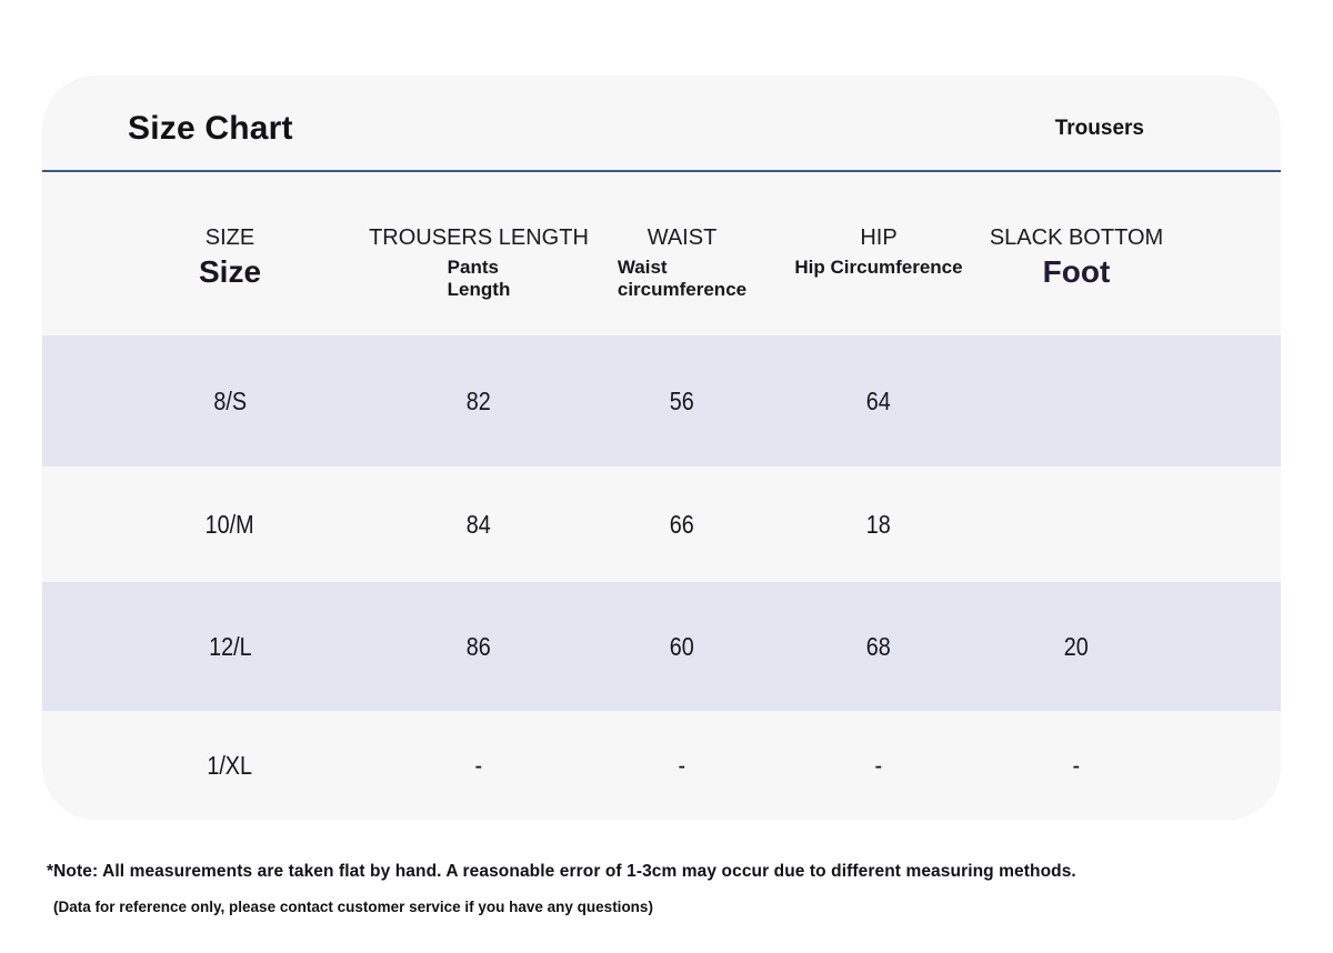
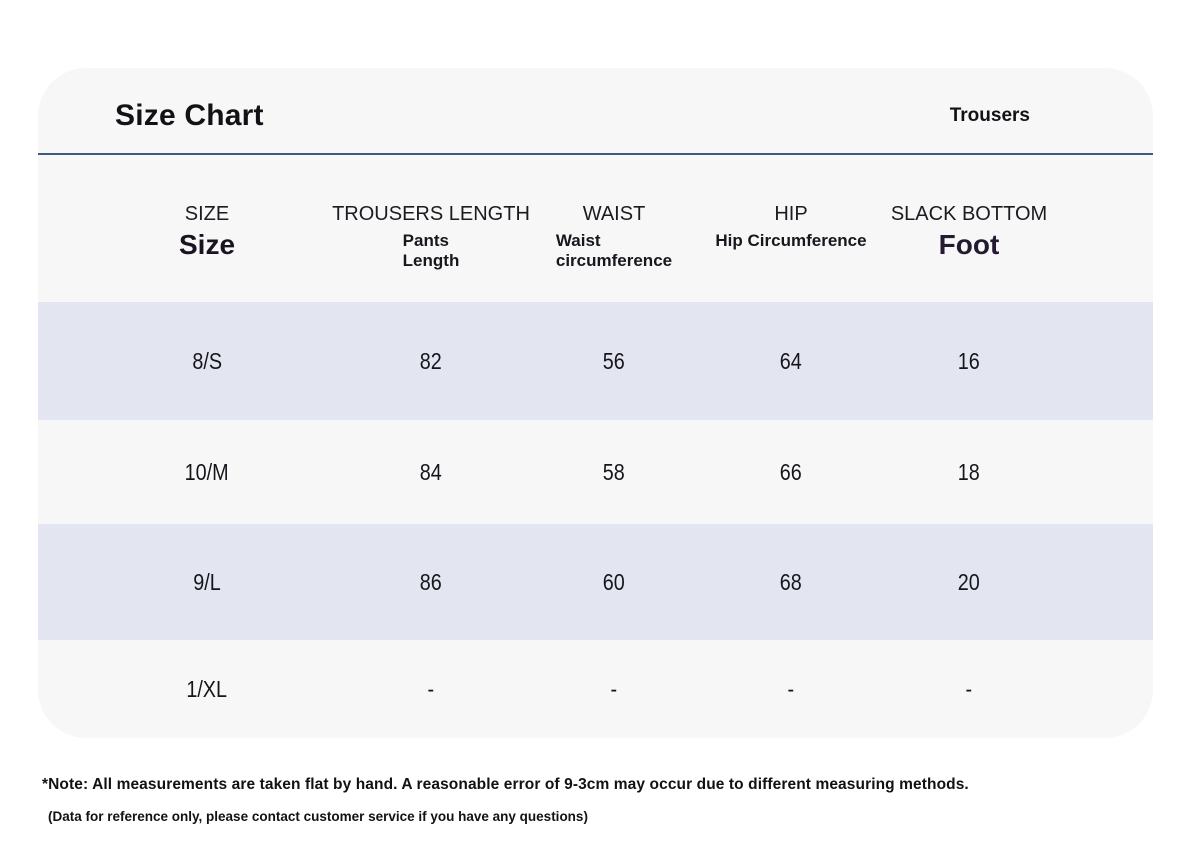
  Size Chart
  Trousers
  SIZE
  Size
  TROUSERS LENGTH
  Pants
  Length
  WAIST
  Waist
  circumference
  HIP
  Hip Circumference
  SLACK BOTTOM
  Foot
  8/S
  82
  56
  64
+ 16
  10/M
  84
+ 58
  66
  18
- 12/L
+ 9/L
  86
  60
  68
  20
  1/XL
  -
  -
  -
  -
- *Note: All measurements are taken flat by hand. A reasonable error of 1-3cm may occur due to different measuring methods.
+ *Note: All measurements are taken flat by hand. A reasonable error of 9-3cm may occur due to different measuring methods.
  (Data for reference only, please contact customer service if you have any questions)
